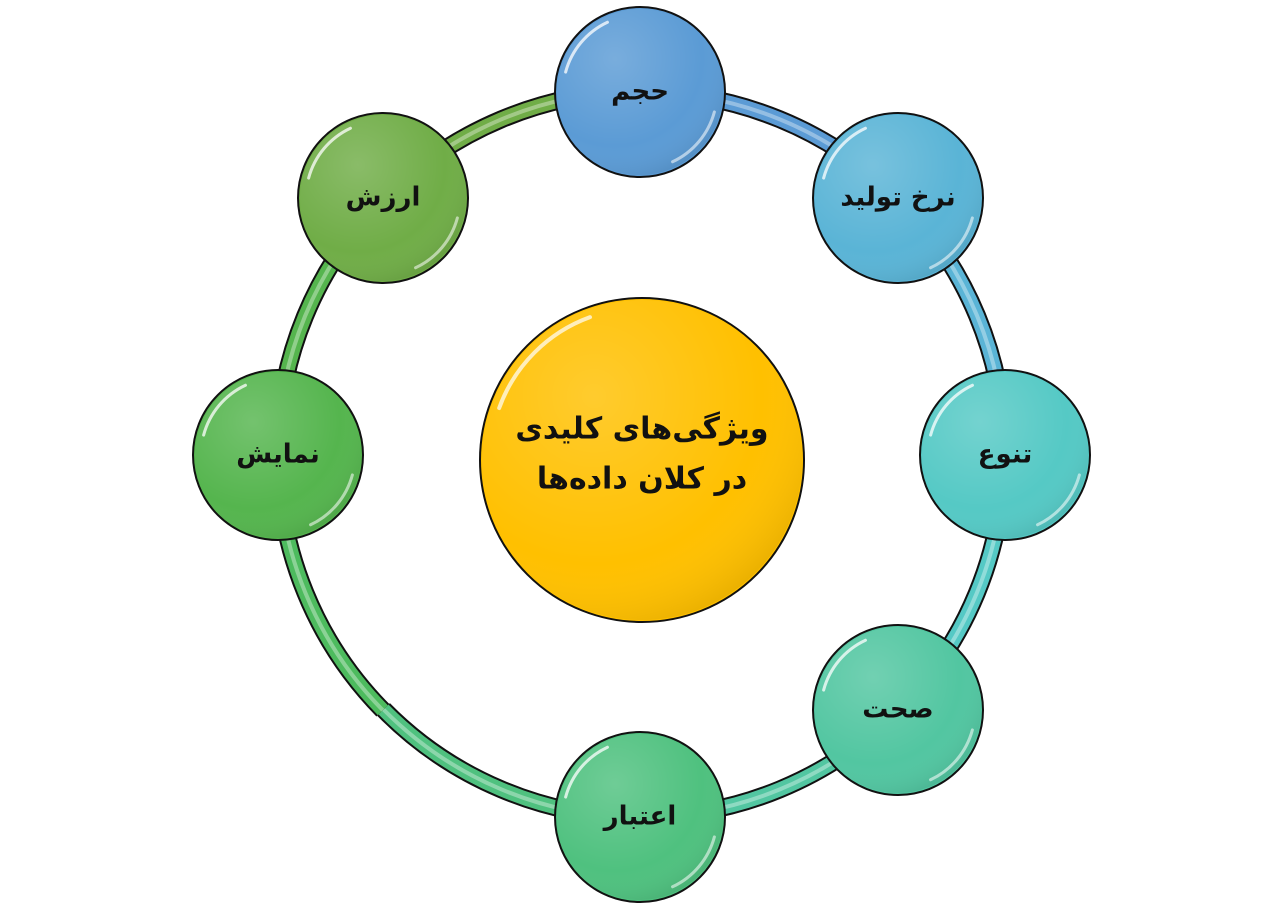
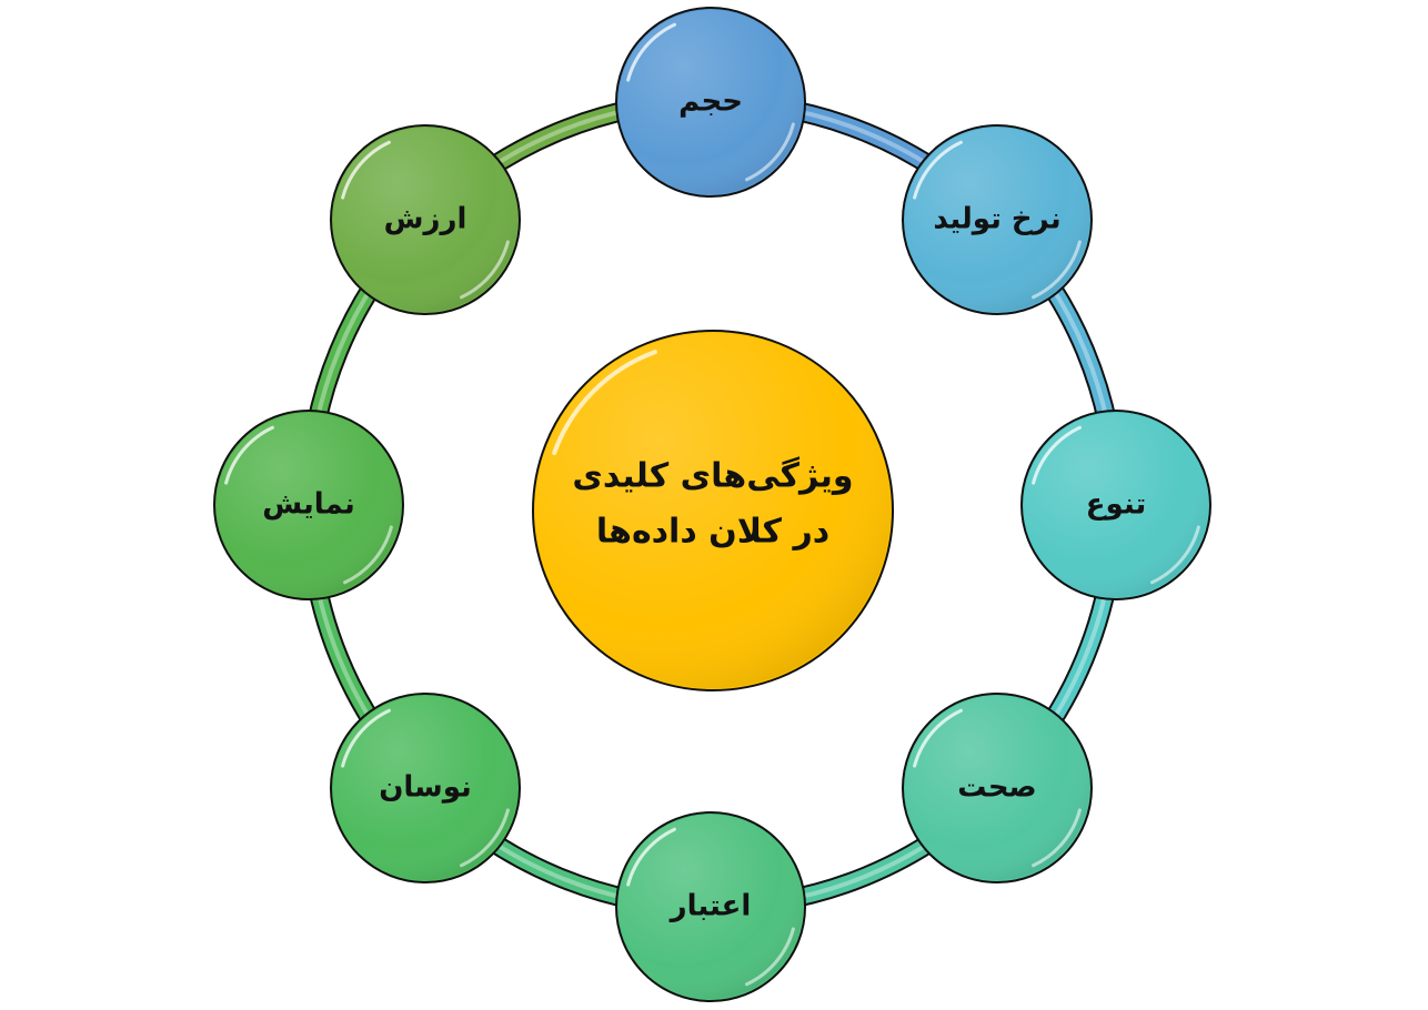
  ویژگی‌های کلیدی
  در کلان داده‌ها
  حجم
  نرخ تولید
  تنوع
  صحت
  اعتبار
+ نوسان
  نمایش
  ارزش
